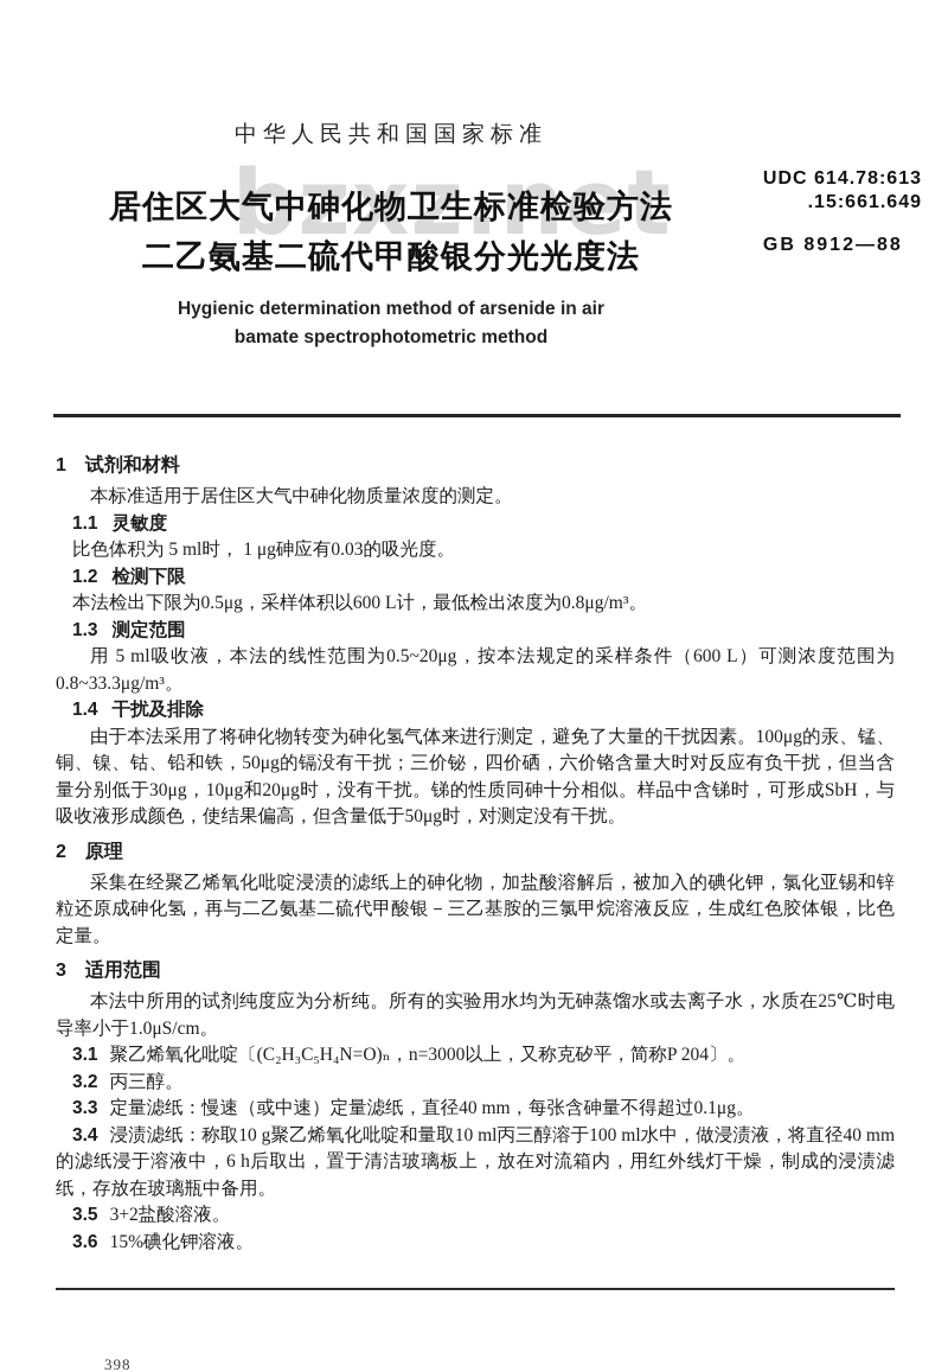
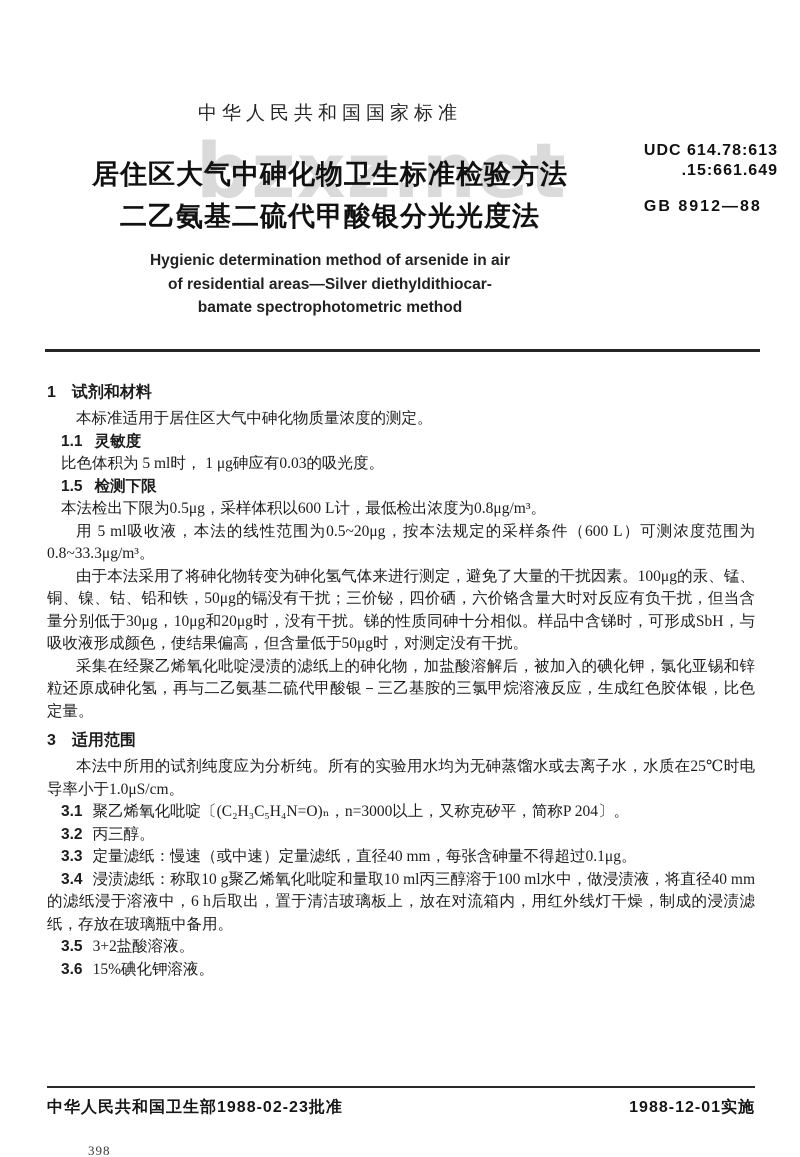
  bzxz.net
  中华人民共和国国家标准
  居住区大气中砷化物卫生标准检验方法
  二乙氨基二硫代甲酸银分光光度法
  UDC 614.78:613
  .15:661.649
  GB 8912—88
  Hygienic determination method of arsenide in air
+ of residential areas—Silver diethyldithiocar-
  bamate spectrophotometric method
  1 试剂和材料
  本标准适用于居住区大气中砷化物质量浓度的测定。
  1.1 灵敏度
  比色体积为 5 ml时， 1 μg砷应有0.03的吸光度。
- 1.2 检测下限
+ 1.5 检测下限
  本法检出下限为0.5μg，采样体积以600 L计，最低检出浓度为0.8μg/m³。
- 1.3 测定范围
  用 5 ml吸收液，本法的线性范围为0.5~20μg，按本法规定的采样条件（600 L）可测浓度范围为0.8~33.3μg/m³。
- 1.4 干扰及排除
  由于本法采用了将砷化物转变为砷化氢气体来进行测定，避免了大量的干扰因素。100μg的汞、锰、铜、镍、钴、铅和铁，50μg的镉没有干扰；三价铋，四价硒，六价铬含量大时对反应有负干扰，但当含量分别低于30μg，10μg和20μg时，没有干扰。锑的性质同砷十分相似。样品中含锑时，可形成SbH，与吸收液形成颜色，使结果偏高，但含量低于50μg时，对测定没有干扰。
- 2 原理
  采集在经聚乙烯氧化吡啶浸渍的滤纸上的砷化物，加盐酸溶解后，被加入的碘化钾，氯化亚锡和锌粒还原成砷化氢，再与二乙氨基二硫代甲酸银－三乙基胺的三氯甲烷溶液反应，生成红色胶体银，比色定量。
  3 适用范围
  本法中所用的试剂纯度应为分析纯。所有的实验用水均为无砷蒸馏水或去离子水，水质在25℃时电导率小于1.0μS/cm。
  3.1 聚乙烯氧化吡啶〔(C₂H₃C₅H₄N=O)ₙ，n=3000以上，又称克矽平，简称P 204〕。
  3.2 丙三醇。
  3.3 定量滤纸：慢速（或中速）定量滤纸，直径40 mm，每张含砷量不得超过0.1μg。
  3.4 浸渍滤纸：称取10 g聚乙烯氧化吡啶和量取10 ml丙三醇溶于100 ml水中，做浸渍液，将直径40 mm的滤纸浸于溶液中，6 h后取出，置于清洁玻璃板上，放在对流箱内，用红外线灯干燥，制成的浸渍滤纸，存放在玻璃瓶中备用。
  3.5 3+2盐酸溶液。
  3.6 15%碘化钾溶液。
+ 中华人民共和国卫生部1988-02-23批准
+ 1988-12-01实施
  398
